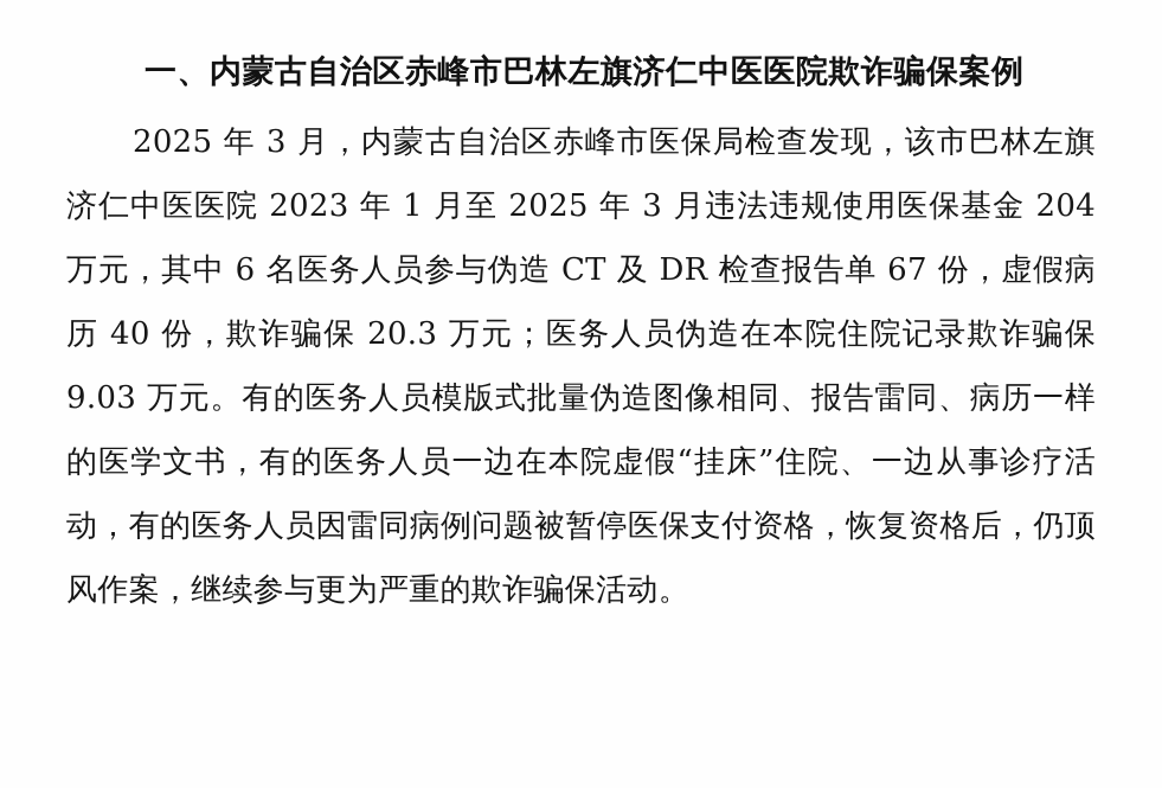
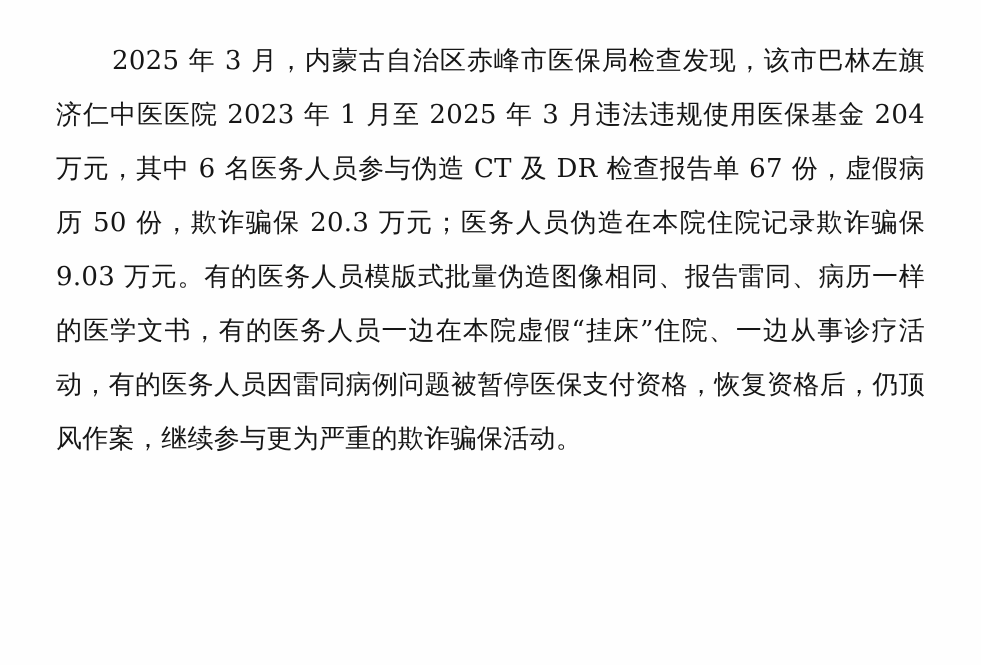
- 一、内蒙古自治区赤峰市巴林左旗济仁中医医院欺诈骗保案例
- 2025 年 3 月，内蒙古自治区赤峰市医保局检查发现，该市巴林左旗济仁中医医院 2023 年 1 月至 2025 年 3 月违法违规使用医保基金 204 万元，其中 6 名医务人员参与伪造 CT 及 DR 检查报告单 67 份，虚假病历 40 份，欺诈骗保 20.3 万元；医务人员伪造在本院住院记录欺诈骗保 9.03 万元。有的医务人员模版式批量伪造图像相同、报告雷同、病历一样的医学文书，有的医务人员一边在本院虚假“挂床”住院、一边从事诊疗活动，有的医务人员因雷同病例问题被暂停医保支付资格，恢复资格后，仍顶风作案，继续参与更为严重的欺诈骗保活动。
+ 2025 年 3 月，内蒙古自治区赤峰市医保局检查发现，该市巴林左旗济仁中医医院 2023 年 1 月至 2025 年 3 月违法违规使用医保基金 204 万元，其中 6 名医务人员参与伪造 CT 及 DR 检查报告单 67 份，虚假病历 50 份，欺诈骗保 20.3 万元；医务人员伪造在本院住院记录欺诈骗保 9.03 万元。有的医务人员模版式批量伪造图像相同、报告雷同、病历一样的医学文书，有的医务人员一边在本院虚假“挂床”住院、一边从事诊疗活动，有的医务人员因雷同病例问题被暂停医保支付资格，恢复资格后，仍顶风作案，继续参与更为严重的欺诈骗保活动。
